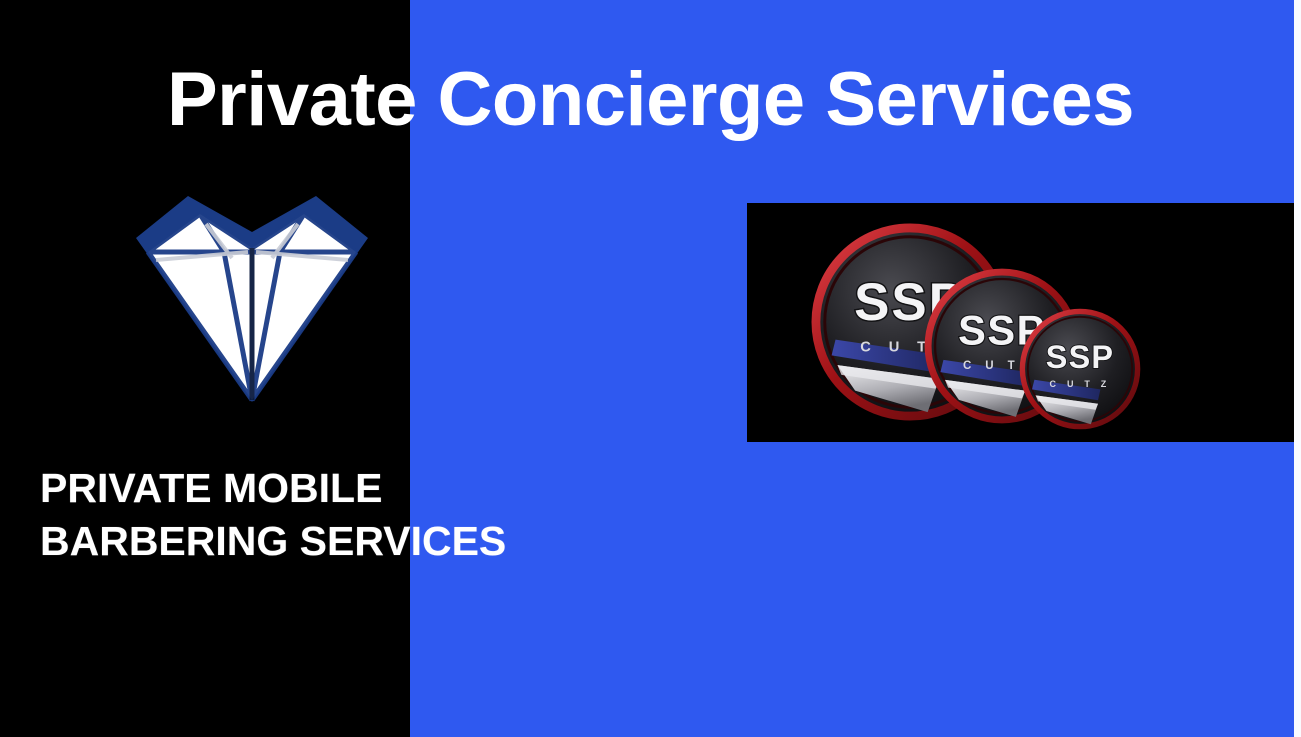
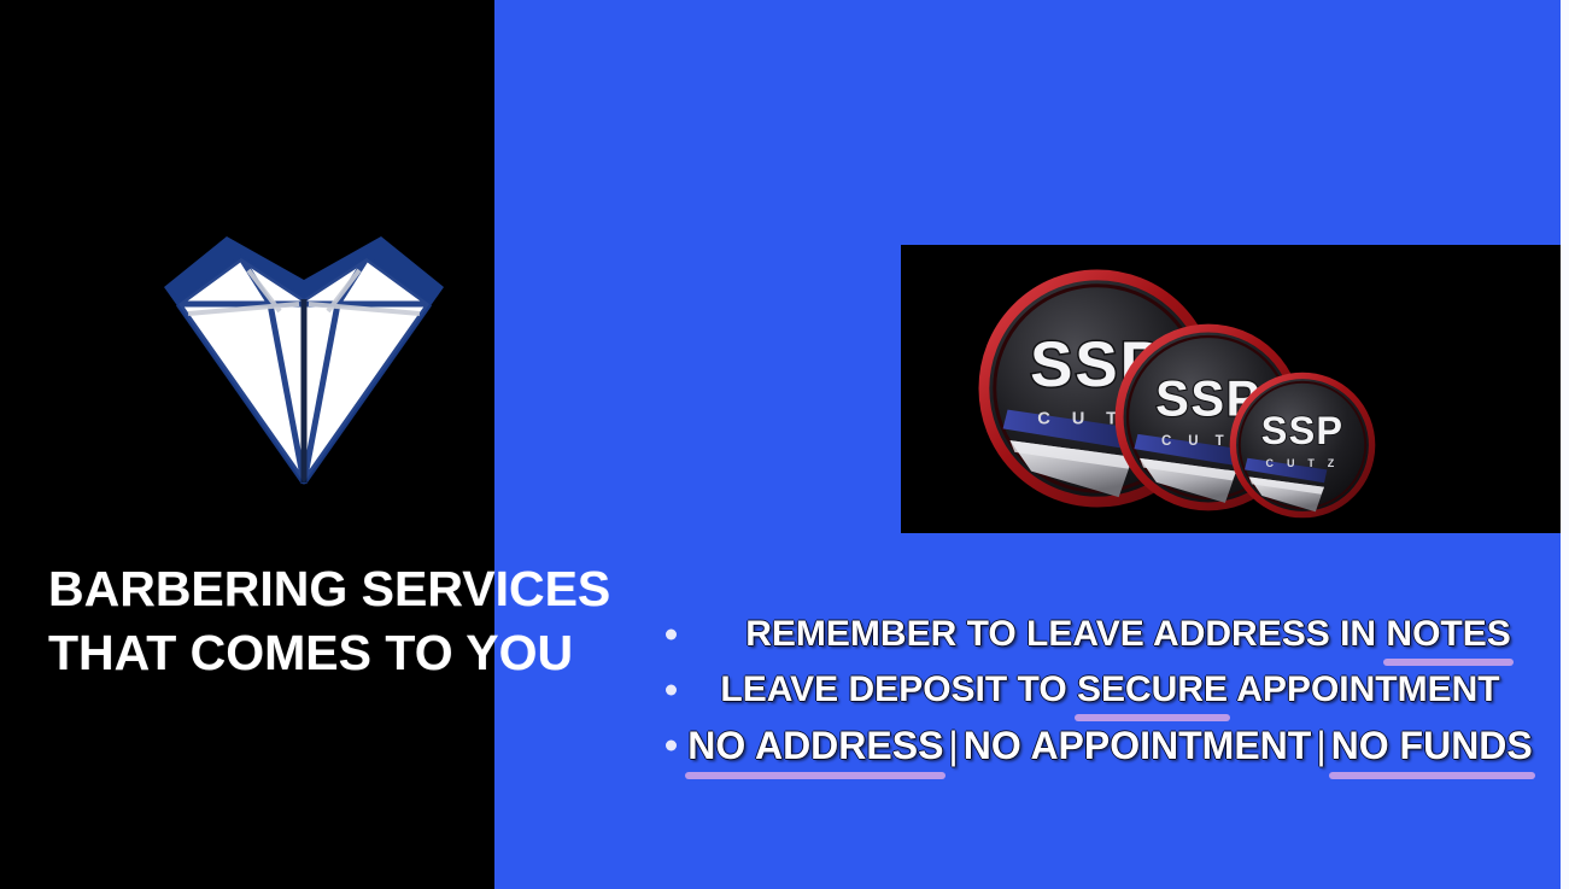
- Private Concierge Services
- PRIVATE MOBILE
  BARBERING SERVICES
+ THAT COMES TO YOU
+ REMEMBER TO LEAVE ADDRESS IN NOTES
+ LEAVE DEPOSIT TO SECURE APPOINTMENT
+ NO ADDRESS|NO APPOINTMENT|NO FUNDS
